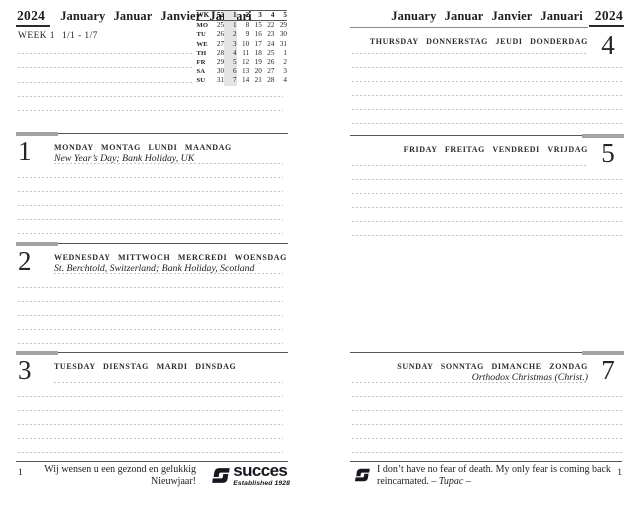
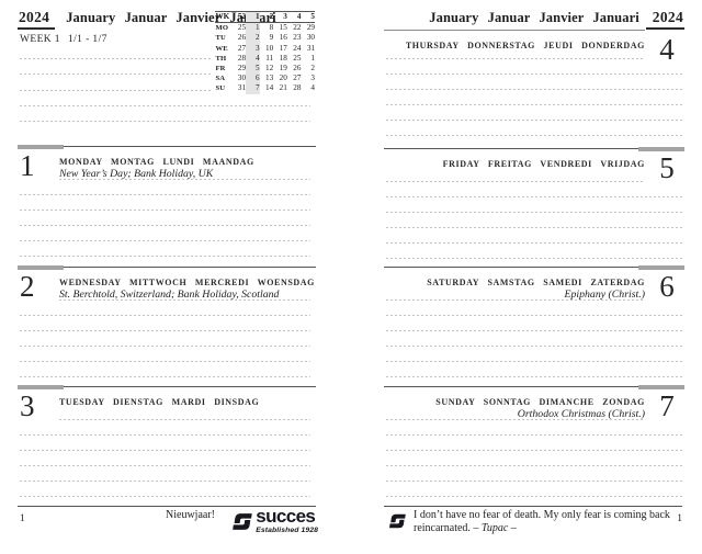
  2024 January Januar Janvier Jaari
  WK	52	1	2	3	4	5
  	25	1	8	15	22	29
  	26	2	9	16	23	30
  	27	3	10	17	24	31
  	28	4	11	18	25	1
  	29	5	12	19	26	2
  	30	6	13	20	27	3
  	31	7	14	21	28	4
  WEEK 1 1/1 - 1/7
  1
  MONDAY MONTAG LUNDI MAANDAG
  New Year’s Day; Bank Holiday, UK
  2
  WEDNESDAY MITTWOCH MERCREDI WOENSDAG
  St. Berchtold, Switzerland; Bank Holiday, Scotland
  3
  TUESDAY DIENSTAG MARDI DINSDAG
  1
- Wij wensen u een gezond en gelukkig
  Nieuwjaar!
  succes
  January Januar Janvier Januari 2024
  4
  THURSDAY DONNERSTAG JEUDI DONDERDAG
  5
  FRIDAY FREITAG VENDREDI VRIJDAG
+ 6
+ SATURDAY SAMSTAG SAMEDI ZATERDAG
+ Epiphany (Christ.)
  7
  SUNDAY SONNTAG DIMANCHE ZONDAG
  Orthodox Christmas (Christ.)
  I don’t have no fear of death. My only fear is coming back
  reincarnated. – Tupac –
  1
